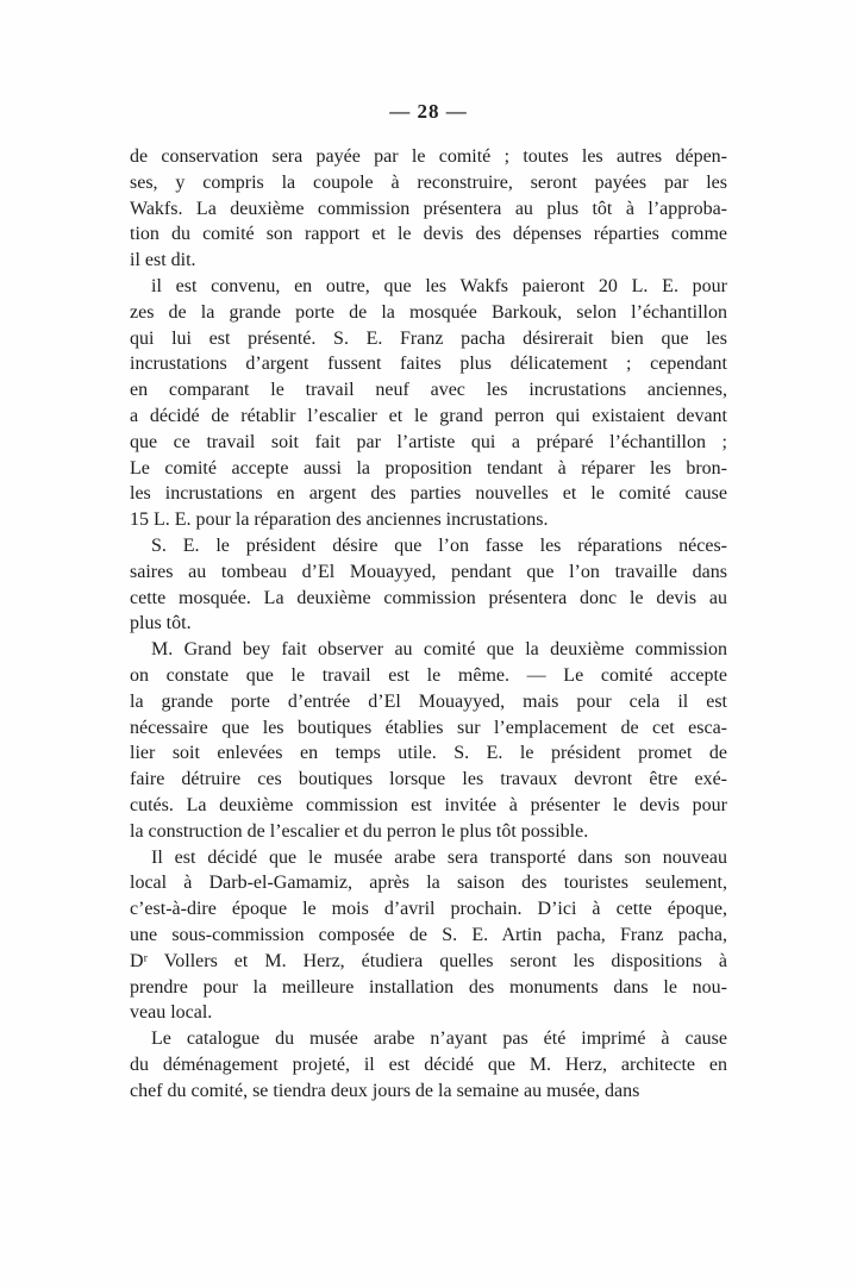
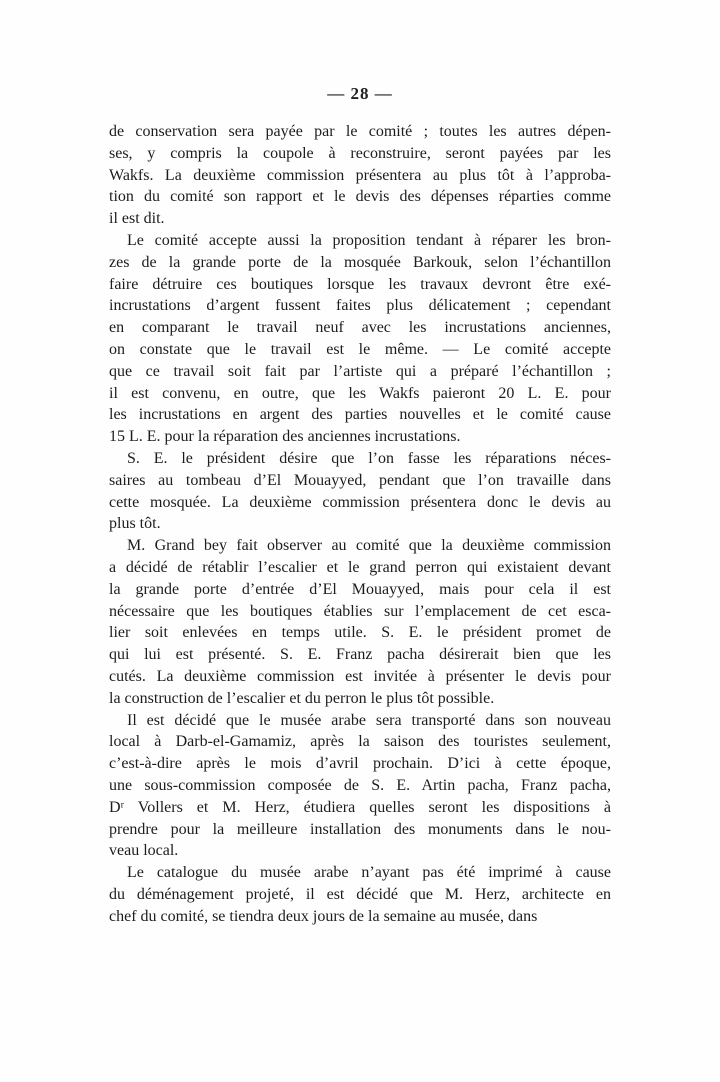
  — 28 —
  de conservation sera payée par le comité ; toutes les autres dépen-
  ses, y compris la coupole à reconstruire, seront payées par les
  Wakfs. La deuxième commission présentera au plus tôt à l’approba-
  tion du comité son rapport et le devis des dépenses réparties comme
  il est dit.
- il est convenu, en outre, que les Wakfs paieront 20 L. E. pour
+ Le comité accepte aussi la proposition tendant à réparer les bron-
  zes de la grande porte de la mosquée Barkouk, selon l’échantillon
- qui lui est présenté. S. E. Franz pacha désirerait bien que les
+ faire détruire ces boutiques lorsque les travaux devront être exé-
  incrustations d’argent fussent faites plus délicatement ; cependant
  en comparant le travail neuf avec les incrustations anciennes,
- a décidé de rétablir l’escalier et le grand perron qui existaient devant
+ on constate que le travail est le même. — Le comité accepte
  que ce travail soit fait par l’artiste qui a préparé l’échantillon ;
- Le comité accepte aussi la proposition tendant à réparer les bron-
+ il est convenu, en outre, que les Wakfs paieront 20 L. E. pour
  les incrustations en argent des parties nouvelles et le comité cause
  15 L. E. pour la réparation des anciennes incrustations.
  S. E. le président désire que l’on fasse les réparations néces-
  saires au tombeau d’El Mouayyed, pendant que l’on travaille dans
  cette mosquée. La deuxième commission présentera donc le devis au
  plus tôt.
  M. Grand bey fait observer au comité que la deuxième commission
- on constate que le travail est le même. — Le comité accepte
+ a décidé de rétablir l’escalier et le grand perron qui existaient devant
  la grande porte d’entrée d’El Mouayyed, mais pour cela il est
  nécessaire que les boutiques établies sur l’emplacement de cet esca-
  lier soit enlevées en temps utile. S. E. le président promet de
- faire détruire ces boutiques lorsque les travaux devront être exé-
+ qui lui est présenté. S. E. Franz pacha désirerait bien que les
  cutés. La deuxième commission est invitée à présenter le devis pour
  la construction de l’escalier et du perron le plus tôt possible.
  Il est décidé que le musée arabe sera transporté dans son nouveau
  local à Darb-el-Gamamiz, après la saison des touristes seulement,
- c’est-à-dire époque le mois d’avril prochain. D’ici à cette époque,
+ c’est-à-dire après le mois d’avril prochain. D’ici à cette époque,
  une sous-commission composée de S. E. Artin pacha, Franz pacha,
  Dʳ Vollers et M. Herz, étudiera quelles seront les dispositions à
  prendre pour la meilleure installation des monuments dans le nou-
  veau local.
  Le catalogue du musée arabe n’ayant pas été imprimé à cause
  du déménagement projeté, il est décidé que M. Herz, architecte en
  chef du comité, se tiendra deux jours de la semaine au musée, dans
